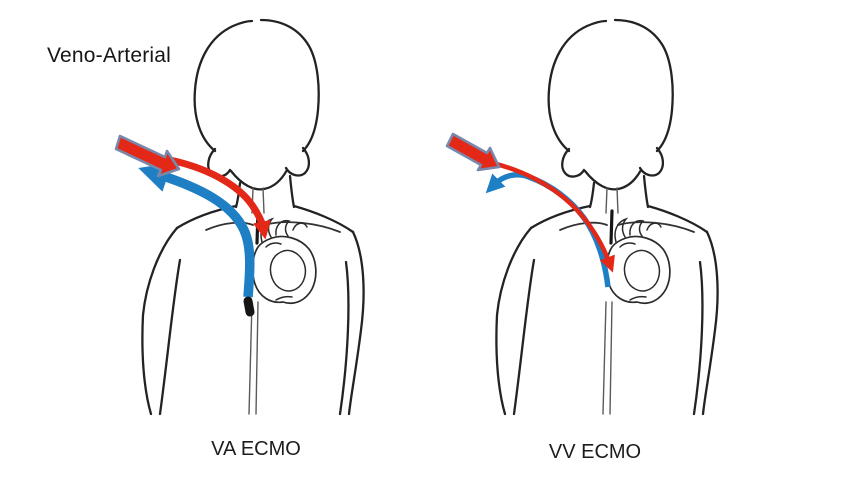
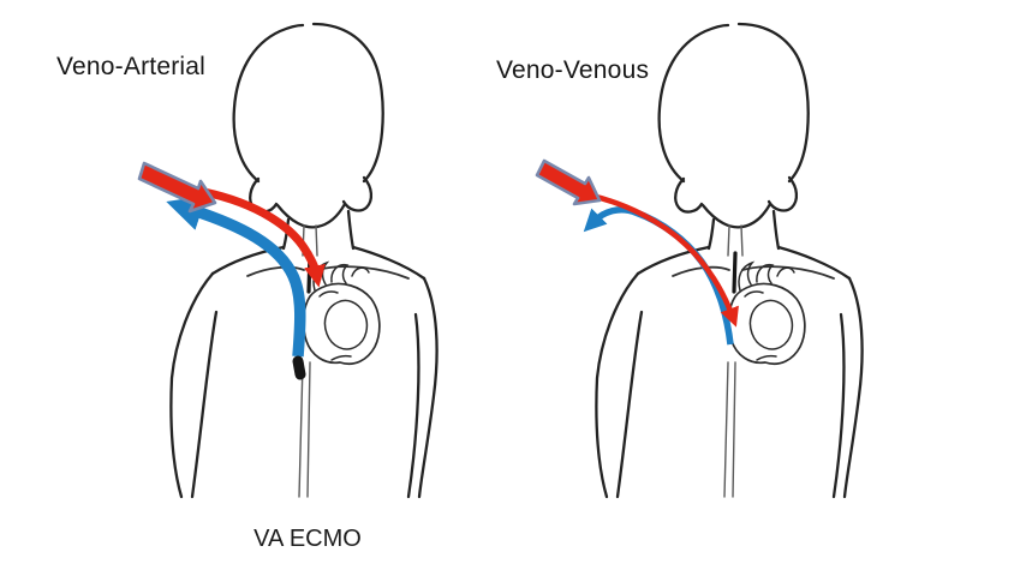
  Veno-Arterial
+ Veno-Venous
  VA ECMO
- VV ECMO
